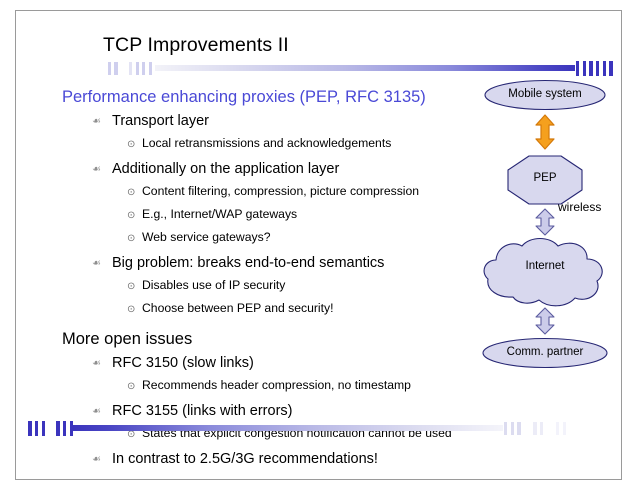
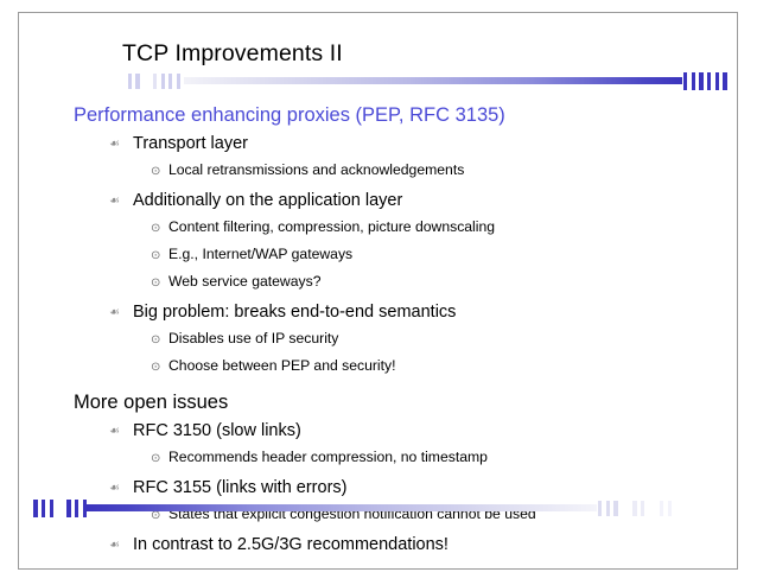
  TCP Improvements II
  Performance enhancing proxies (PEP, RFC 3135)
  ☙ Transport layer
  ⊙ Local retransmissions and acknowledgements
  ☙ Additionally on the application layer
- ⊙ Content filtering, compression, picture compression
+ ⊙ Content filtering, compression, picture downscaling
  ⊙ E.g., Internet/WAP gateways
  ⊙ Web service gateways?
  ☙ Big problem: breaks end-to-end semantics
  ⊙ Disables use of IP security
  ⊙ Choose between PEP and security!
  More open issues
  ☙ RFC 3150 (slow links)
  ⊙ Recommends header compression, no timestamp
  ☙ RFC 3155 (links with errors)
  ⊙ States that explicit congestion notification cannot be used
  ☙ In contrast to 2.5G/3G recommendations!
- Mobile system
- wireless
- PEP
- Internet
- Comm. partner
